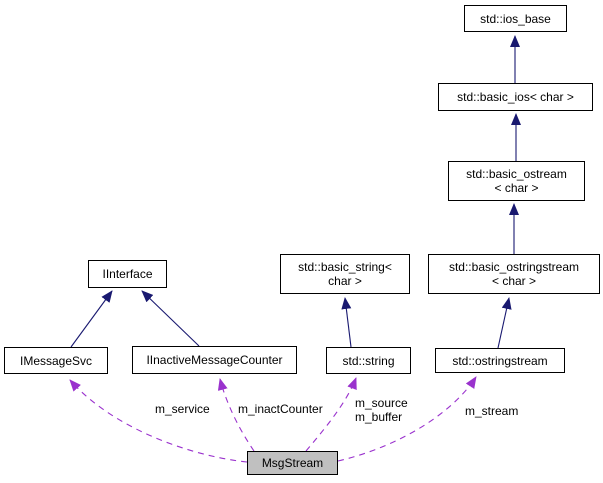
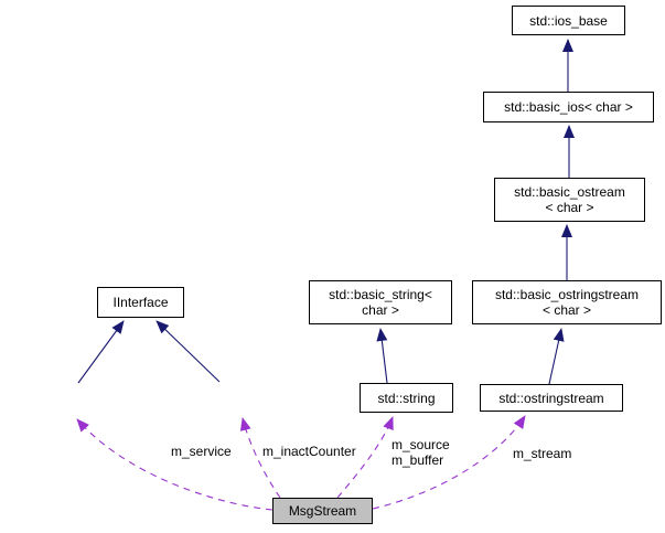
  std::ios_base
  std::basic_ios< char >
  std::basic_ostream
  < char >
  std::basic_ostringstream
  < char >
  std::basic_string<
  char >
  std::string
  std::ostringstream
  IInterface
- IMessageSvc
- IInactiveMessageCounter
  MsgStream
  m_service
  m_inactCounter
  m_source
  m_buffer
  m_stream
